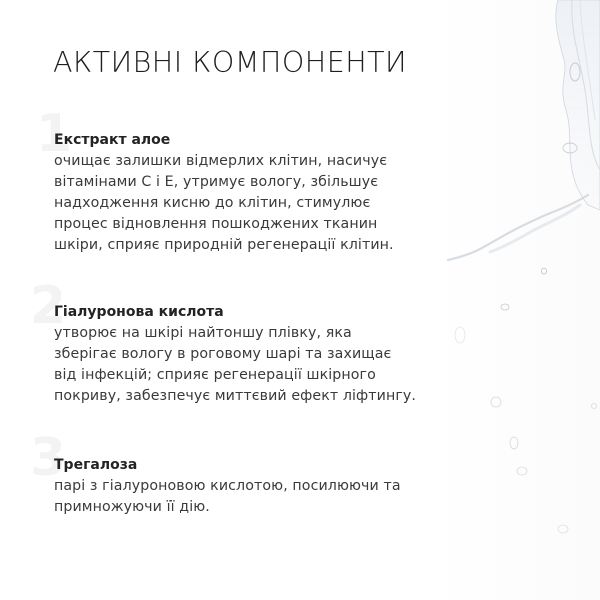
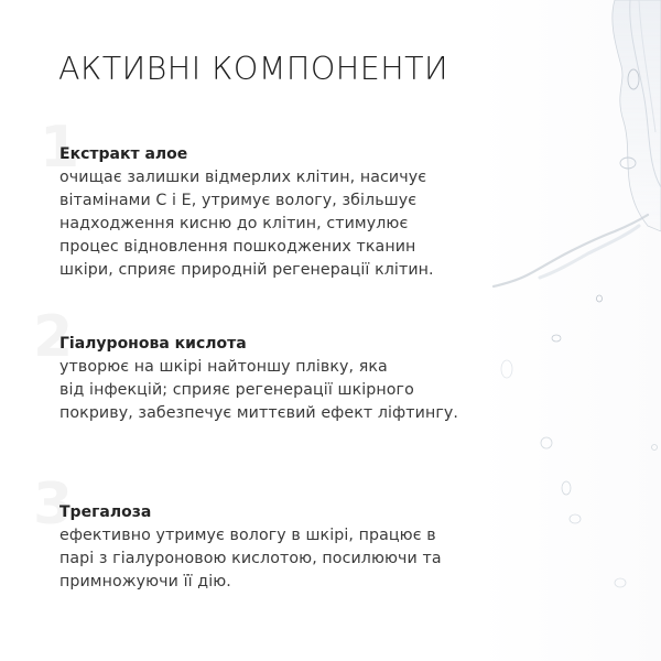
  АКТИВНІ КОМПОНЕНТИ
  1
  Екстракт алое
  очищає залишки відмерлих клітин, насичує
  вітамінами С і Е, утримує вологу, збільшує
  надходження кисню до клітин, стимулює
  процес відновлення пошкоджених тканин
  шкіри, сприяє природній регенерації клітин.
  2
  Гіалуронова кислота
  утворює на шкірі найтоншу плівку, яка
- зберігає вологу в роговому шарі та захищає
  від інфекцій; сприяє регенерації шкірного
  покриву, забезпечує миттєвий ефект ліфтингу.
  3
  Трегалоза
+ ефективно утримує вологу в шкірі, працює в
  парі з гіалуроновою кислотою, посилюючи та
  примножуючи її дію.
